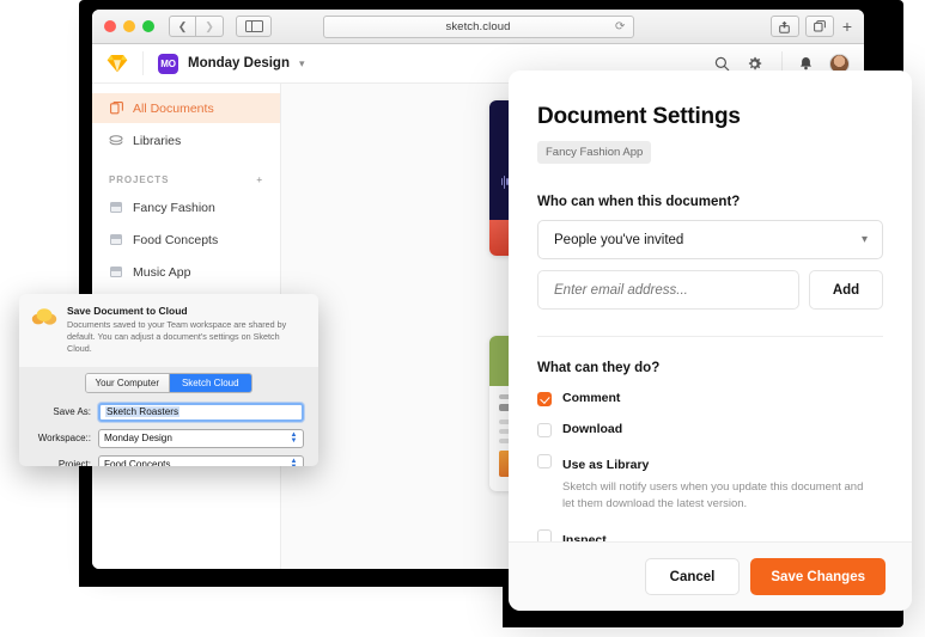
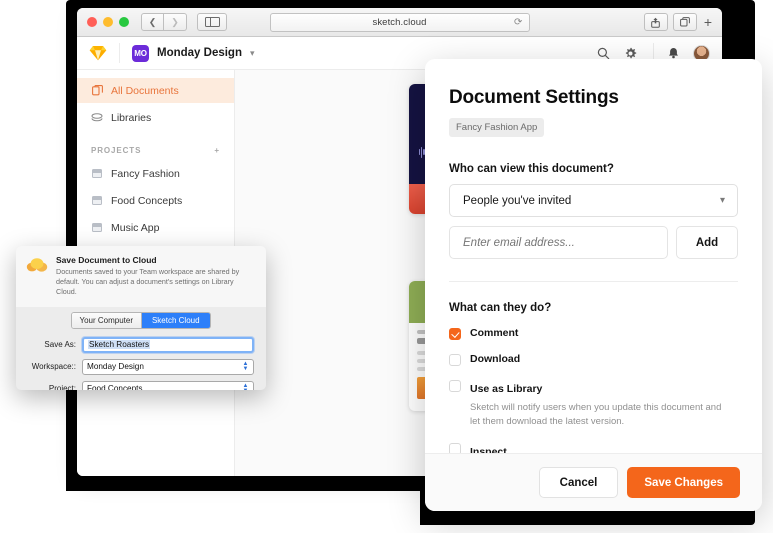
  ❮
  ❯
  sketch.cloud
  ⟳
  +
  MO
  Monday Design
  ▾
  All Documents
  Libraries
  PROJECTS
  +
  Fancy Fashion
  Food Concepts
  Music App
  Document Settings
  Fancy Fashion App
- Who can when this document?
+ Who can view this document?
  People you've invited
  ▾
  Enter email address...
  Add
  What can they do?
  Comment
  Download
  Use as Library
  Sketch will notify users when you update this document and let them download the latest version.
  Inspect
  Cancel
  Save Changes
  Save Document to Cloud
- Documents saved to your Team workspace are shared by default. You can adjust a document's settings on Sketch Cloud.
+ Documents saved to your Team workspace are shared by default. You can adjust a document's settings on Library Cloud.
  Your Computer
  Sketch Cloud
  Save As:
  Sketch Roasters
  Workspace::
  Monday Design
  Project:
  Food Concepts
